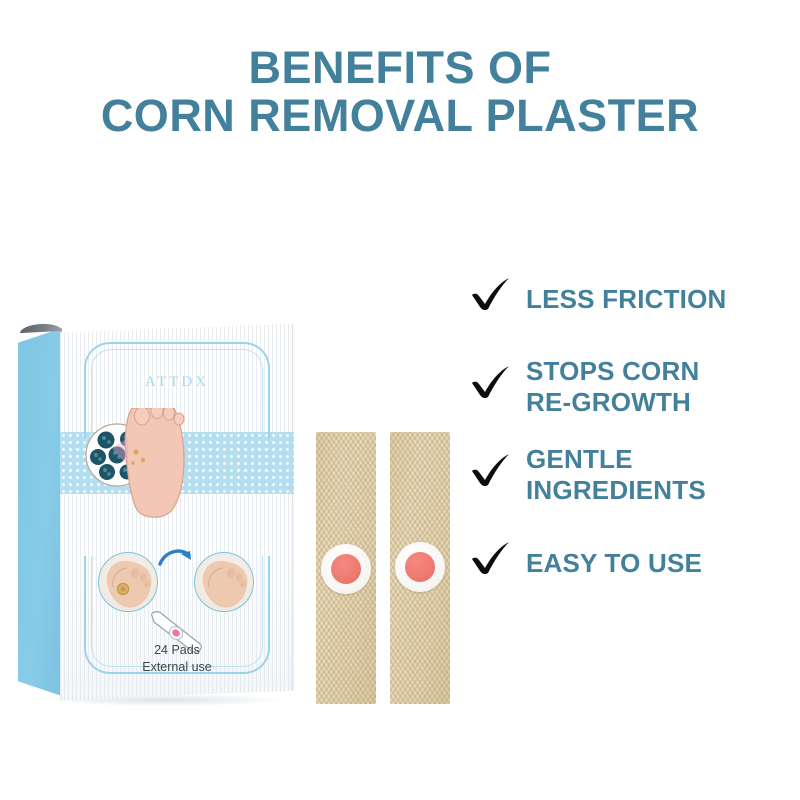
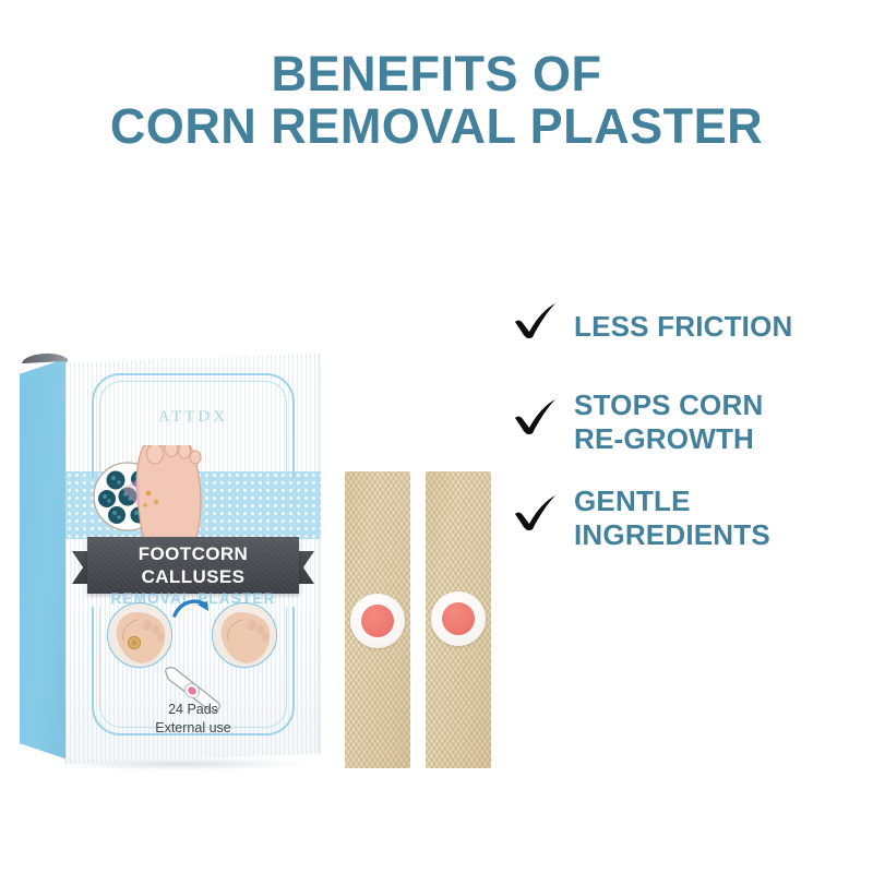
  BENEFITS OF
  CORN REMOVAL PLASTER
  ATTDX
+ FOOTCORN CALLUSES
+ REMOVAL PLASTER
  24 Pads
  External use
  LESS FRICTION
  STOPS CORN
  RE-GROWTH
  GENTLE
  INGREDIENTS
- EASY TO USE
